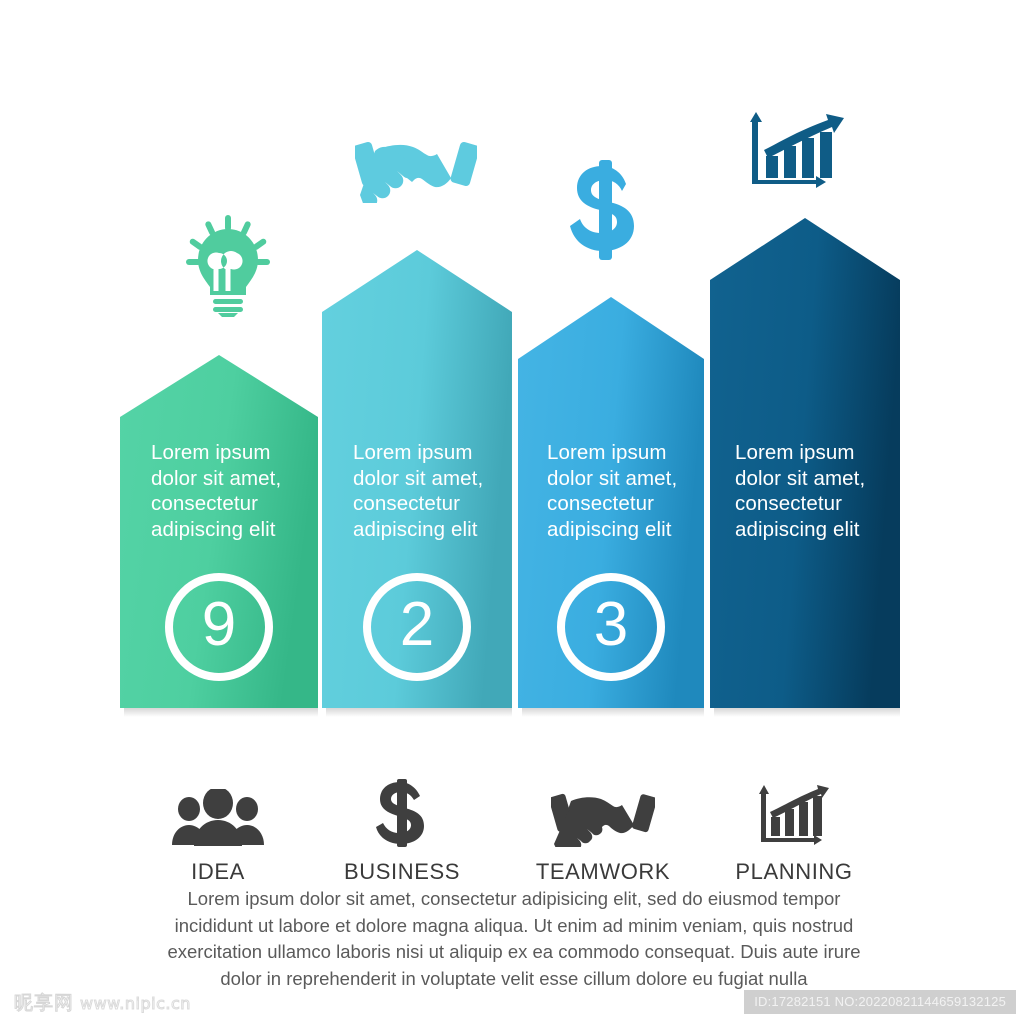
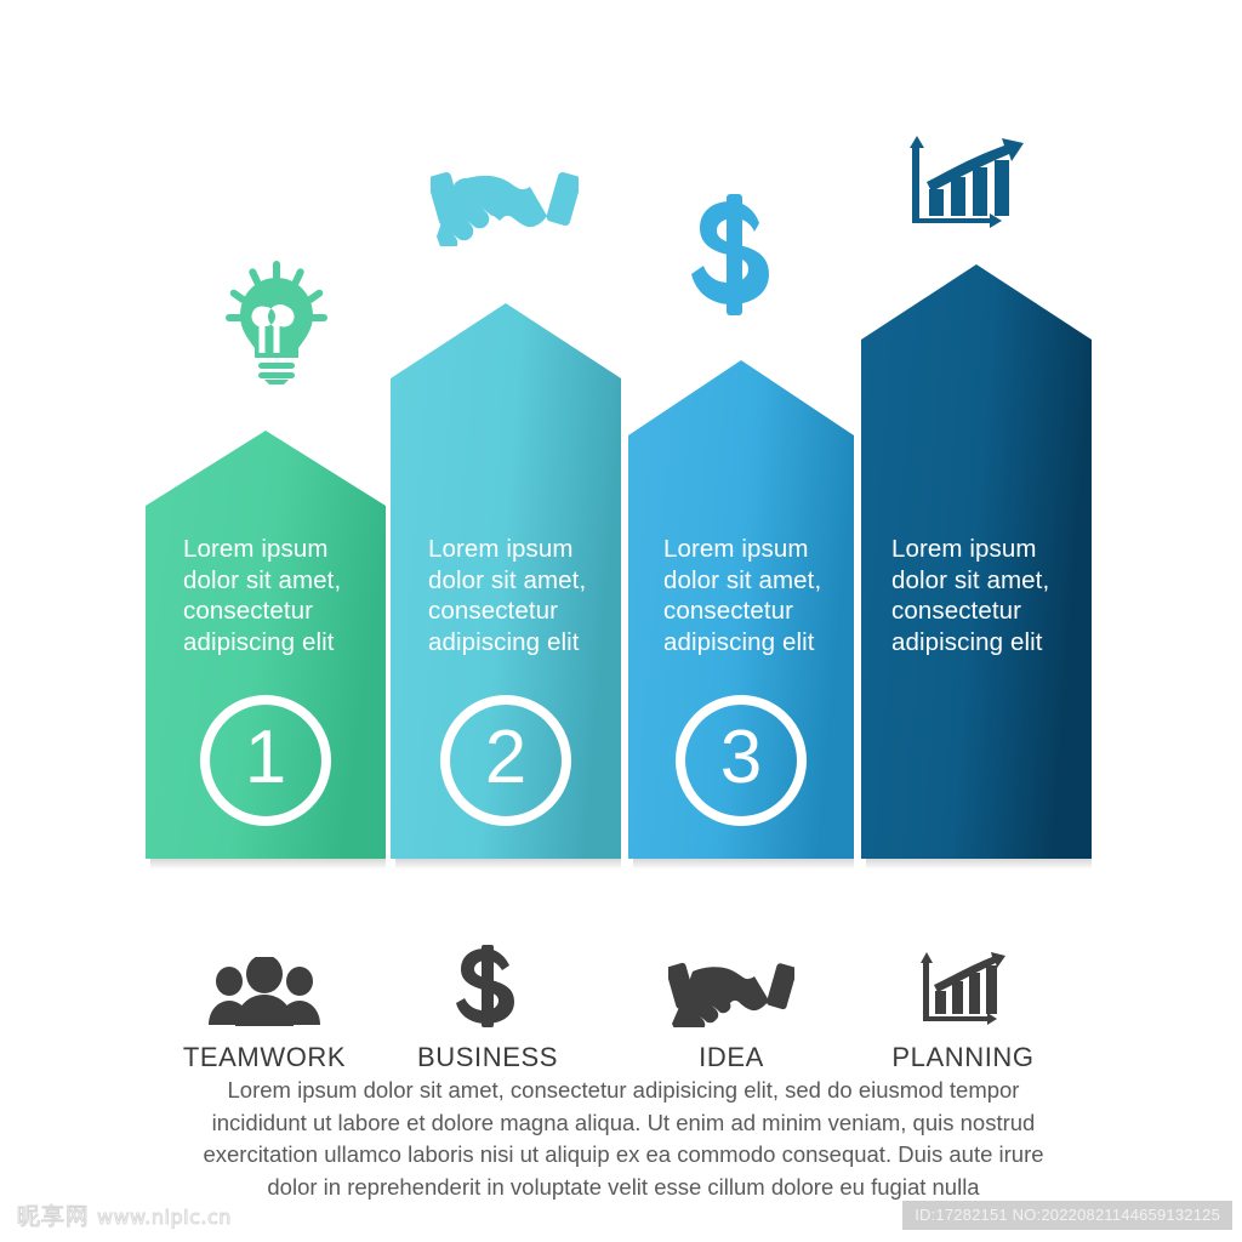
  Lorem ipsum
  dolor sit amet,
  consectetur
  adipiscing elit
- 9
+ 1
  Lorem ipsum
  dolor sit amet,
  consectetur
  adipiscing elit
  2
  Lorem ipsum
  dolor sit amet,
  consectetur
  adipiscing elit
  3
  Lorem ipsum
  dolor sit amet,
  consectetur
  adipiscing elit
- IDEA
+ TEAMWORK
  BUSINESS
- TEAMWORK
+ IDEA
  PLANNING
  Lorem ipsum dolor sit amet, consectetur adipisicing elit, sed do eiusmod tempor incididunt ut labore et dolore magna aliqua. Ut enim ad minim veniam, quis nostrud exercitation ullamco laboris nisi ut aliquip ex ea commodo consequat. Duis aute irure dolor in reprehenderit in voluptate velit esse cillum dolore eu fugiat nulla
  昵享网
  www.nipic.cn
  ID:17282151 NO:20220821144659132125
